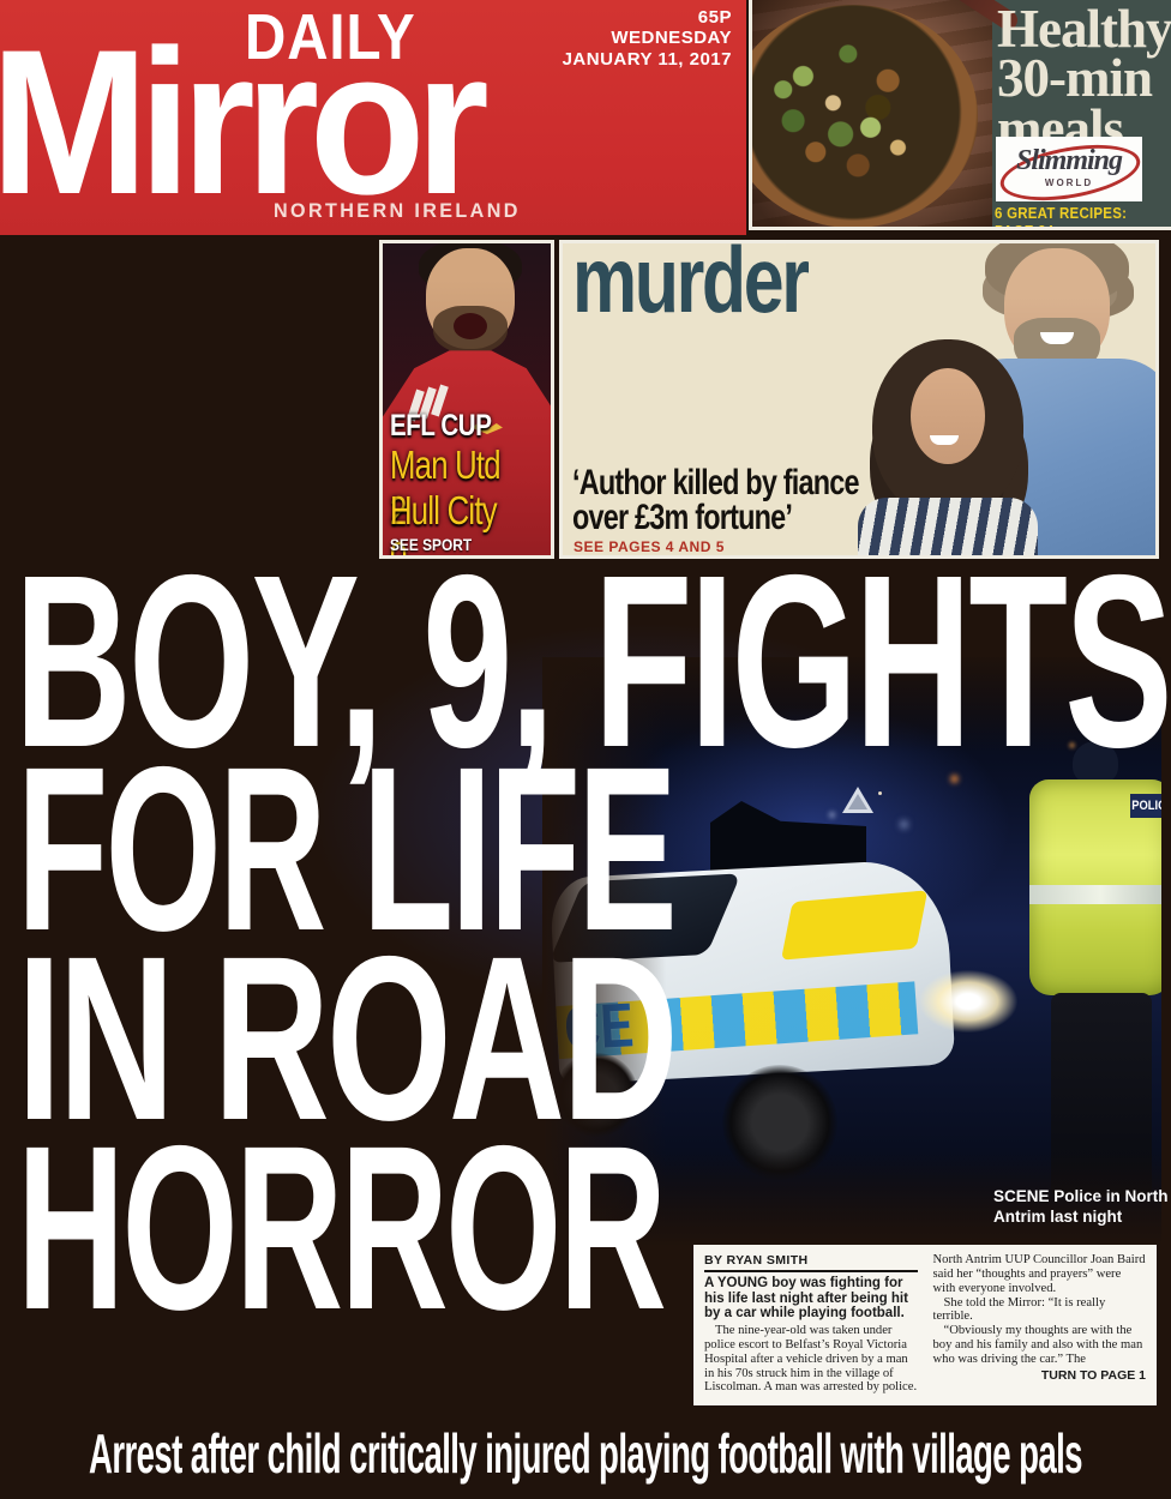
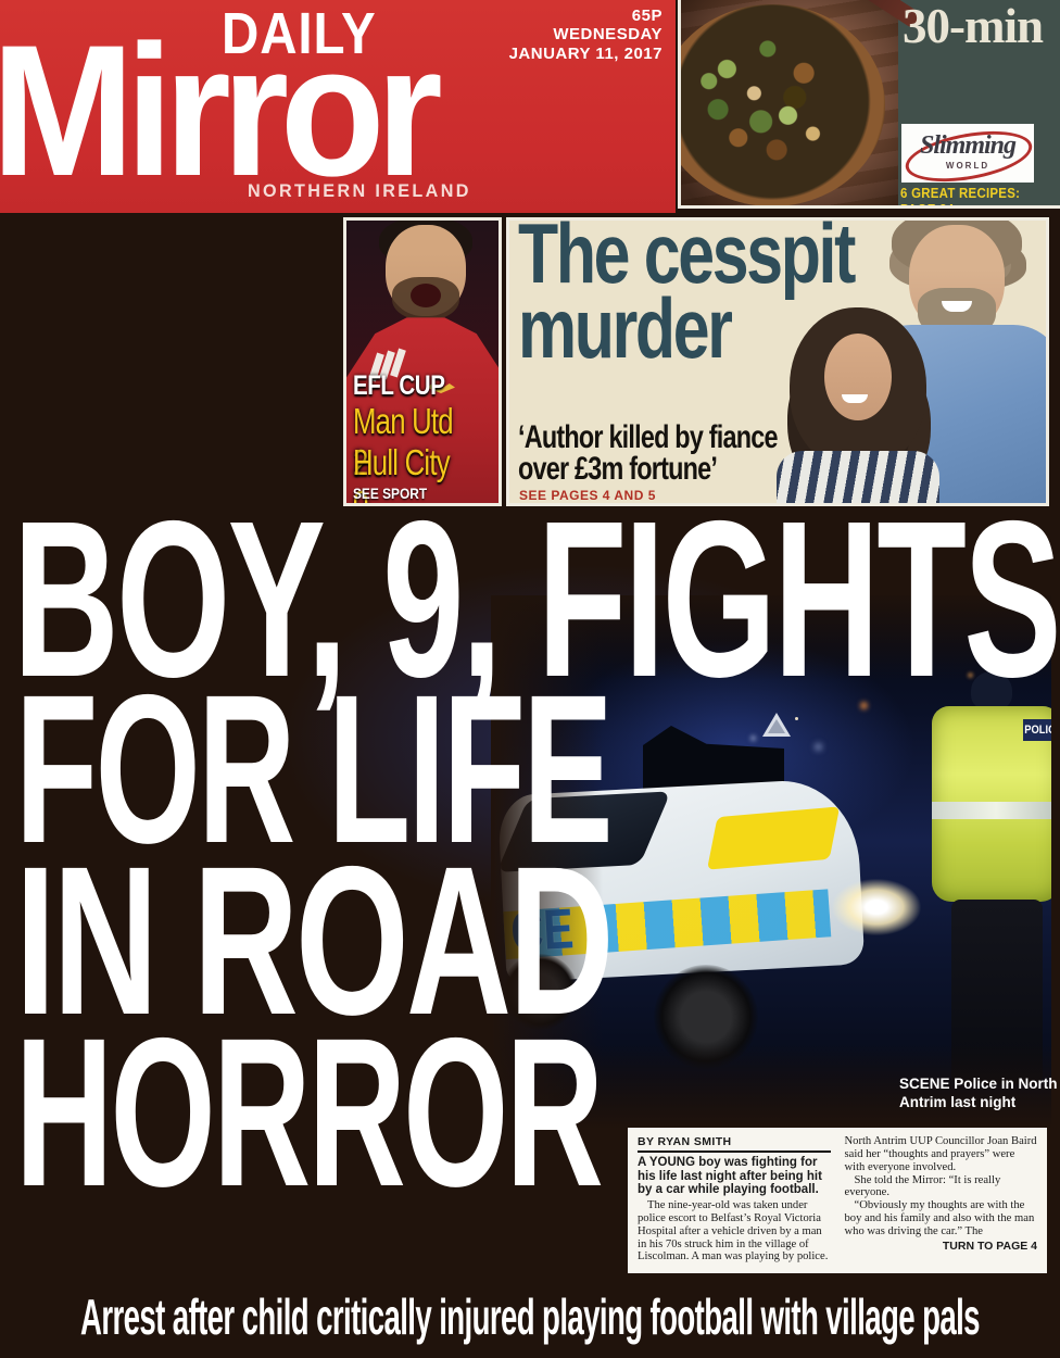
  DAILY
  Mirror
  NORTHERN IRELAND
  65P
  WEDNESDAY
  JANUARY 11, 2017
- Healthy
  30-min
- meals
  Slimming
  WORLD
  6 GREAT RECIPES:
  EFL CUP
  Man Utd 2
  Hull City
  SEE SPORT
+ The cesspit
  murder
  ‘Author killed by fiance
  over £3m fortune’
  SEE PAGES 4 AND 5
  BOY, 9, FIGHTS
  FOR LIFE
  IN ROAD
  HORROR
  SCENE Police in North Antrim last night
  BY RYAN SMITH
  A YOUNG boy was fighting for his life last night after being hit by a car while playing football.
- The nine-year-old was taken under police escort to Belfast’s Royal Victoria Hospital after a vehicle driven by a man in his 70s struck him in the village of Liscolman. A man was arrested by police. North Antrim UUP Councillor Joan Baird said her “thoughts and prayers” were with everyone involved.
+ The nine-year-old was taken under police escort to Belfast’s Royal Victoria Hospital after a vehicle driven by a man in his 70s struck him in the village of Liscolman. A man was playing by police. North Antrim UUP Councillor Joan Baird said her “thoughts and prayers” were with everyone involved.
- She told the Mirror: “It is really terrible.
+ She told the Mirror: “It is really everyone.
  “Obviously my thoughts are with the boy and his family and also with the man who was driving the car.” The
- TURN TO PAGE 1
+ TURN TO PAGE 4
  Arrest after child critically injured playing football with village pals
